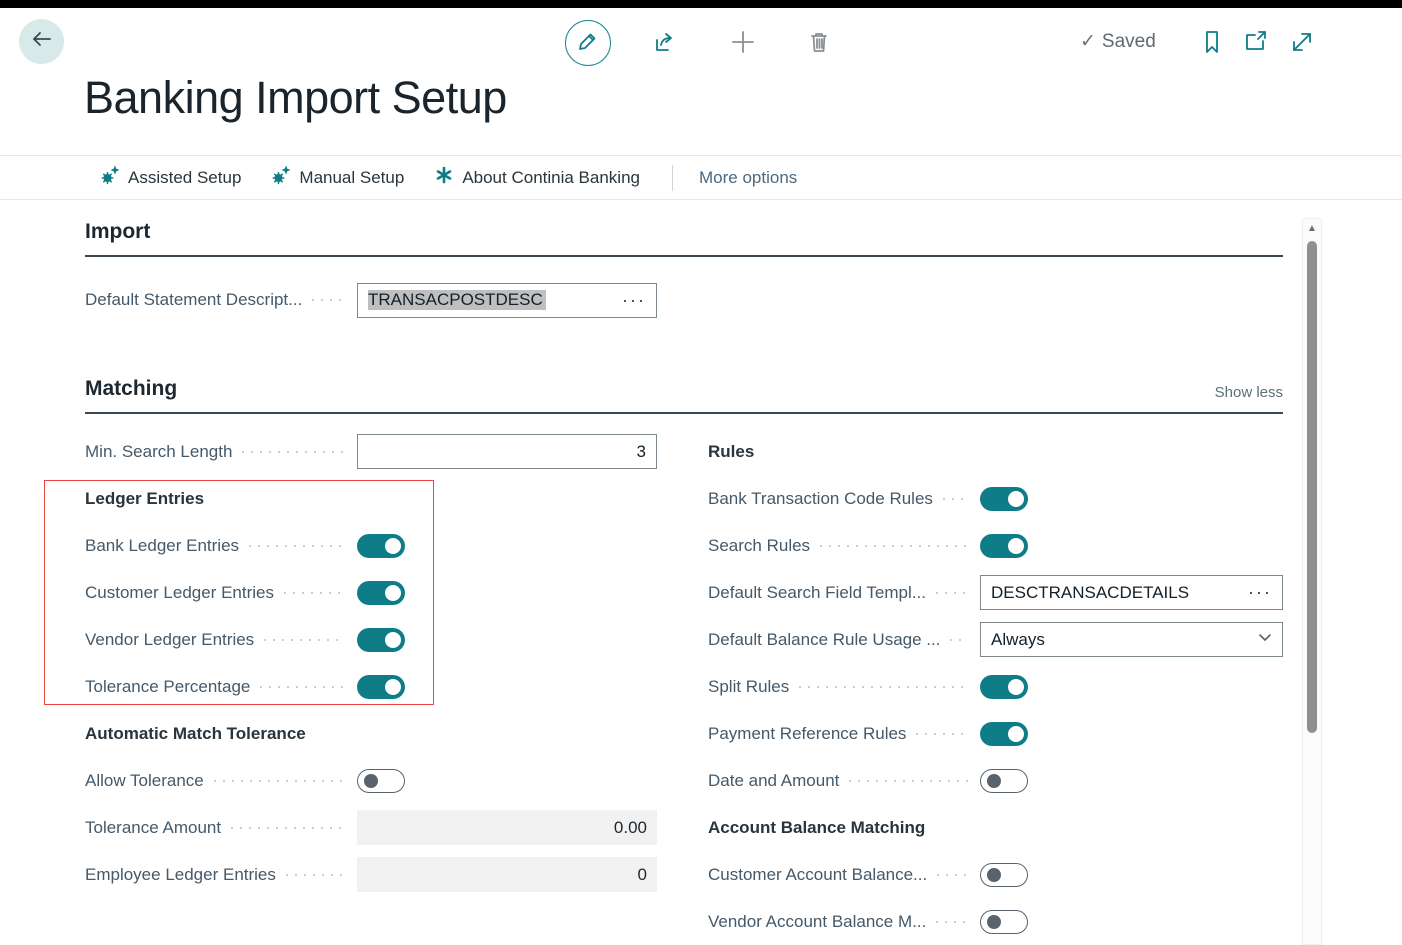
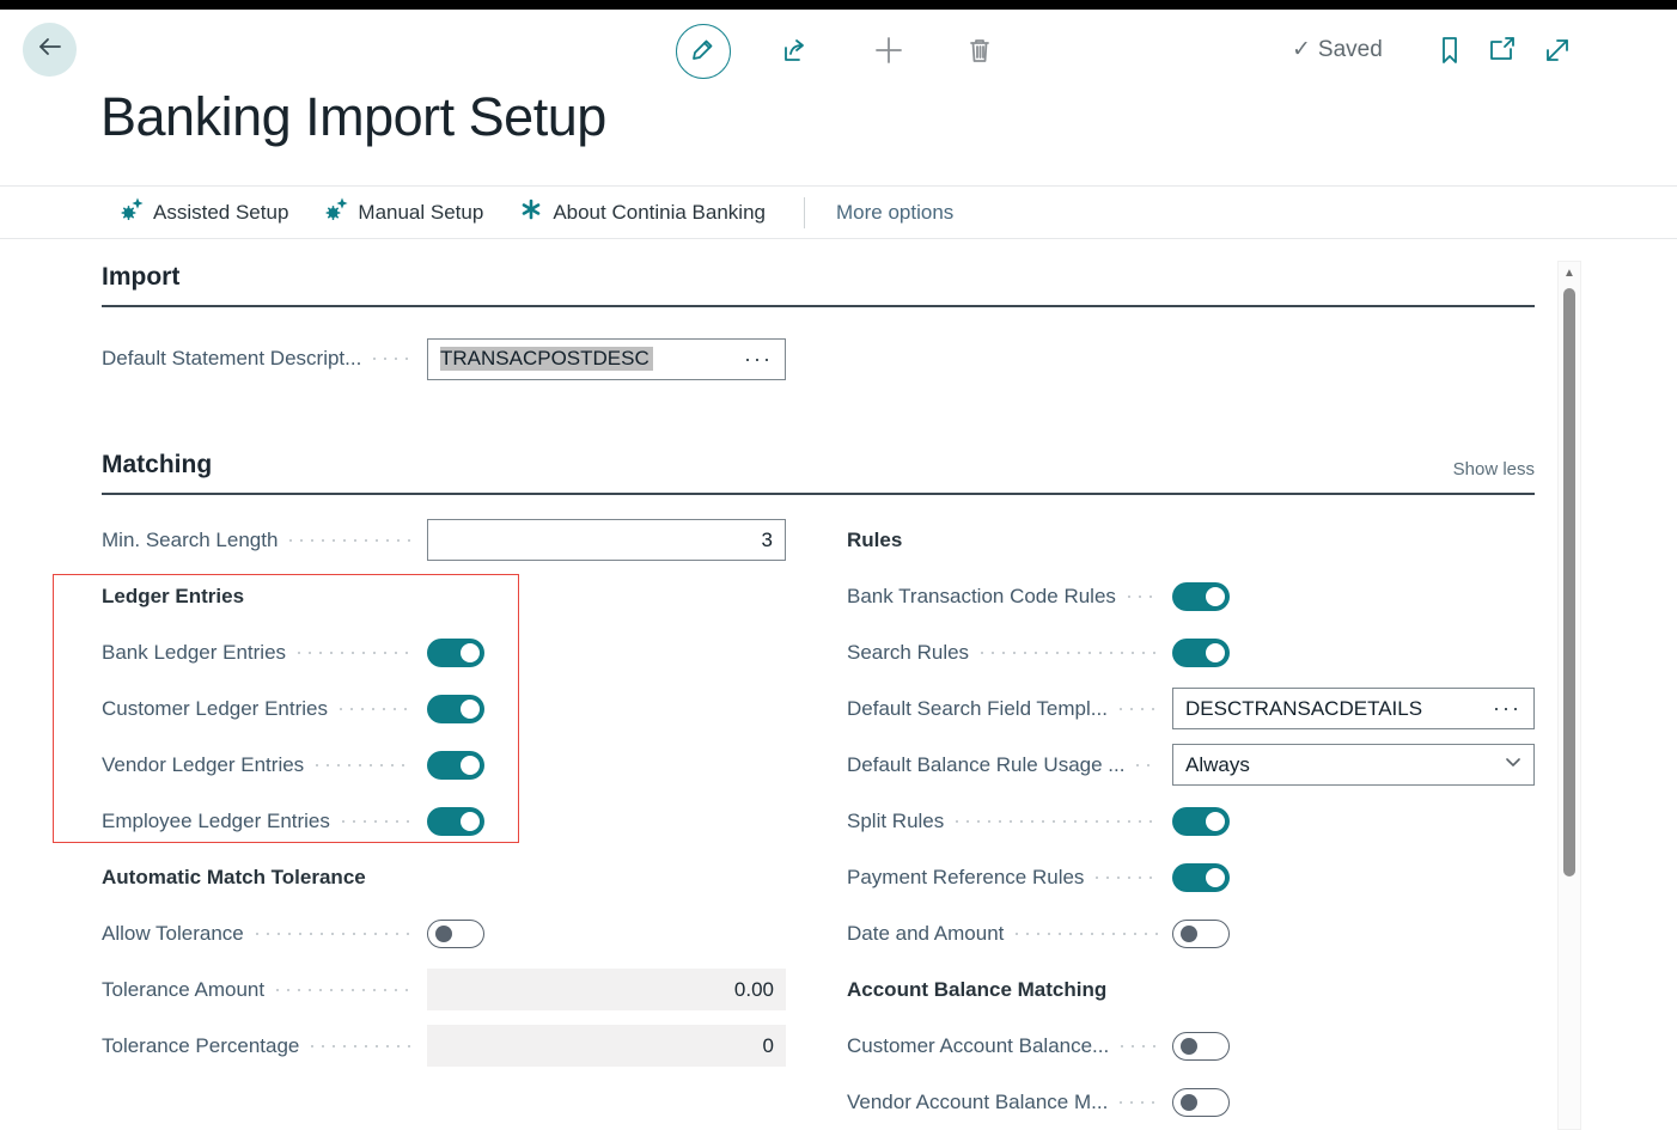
  ✓
  Saved
  Banking Import Setup
  Assisted Setup
  Manual Setup
  About Continia Banking
  More options
  Import
  Default Statement Descript...
  TRANSACPOSTDESC
  ···
  Matching
  Show less
  Min. Search Length
  3
  Ledger Entries
  Bank Ledger Entries
  Customer Ledger Entries
  Vendor Ledger Entries
- Tolerance Percentage
+ Employee Ledger Entries
  Automatic Match Tolerance
  Allow Tolerance
  Tolerance Amount
  0.00
- Employee Ledger Entries
+ Tolerance Percentage
  0
  Rules
  Bank Transaction Code Rules
  Search Rules
  Default Search Field Templ...
  DESCTRANSACDETAILS
  ···
  Default Balance Rule Usage ...
  Always
  Split Rules
  Payment Reference Rules
  Date and Amount
  Account Balance Matching
  Customer Account Balance...
  Vendor Account Balance M...
  ▲
